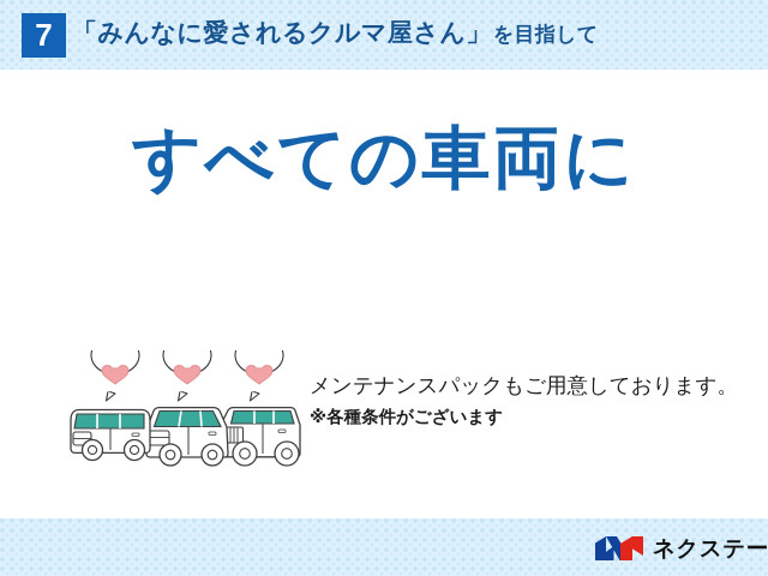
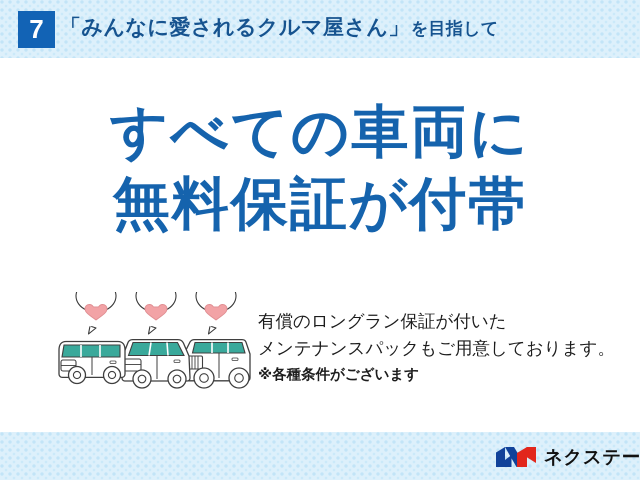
  7
  「みんなに愛されるクルマ屋さん」
  を目指して
  すべての車両に
+ 無料保証が付帯
+ 有償のロングラン保証が付いた
  メンテナンスパックもご用意しております。
  ※各種条件がございます
  ネクステー
